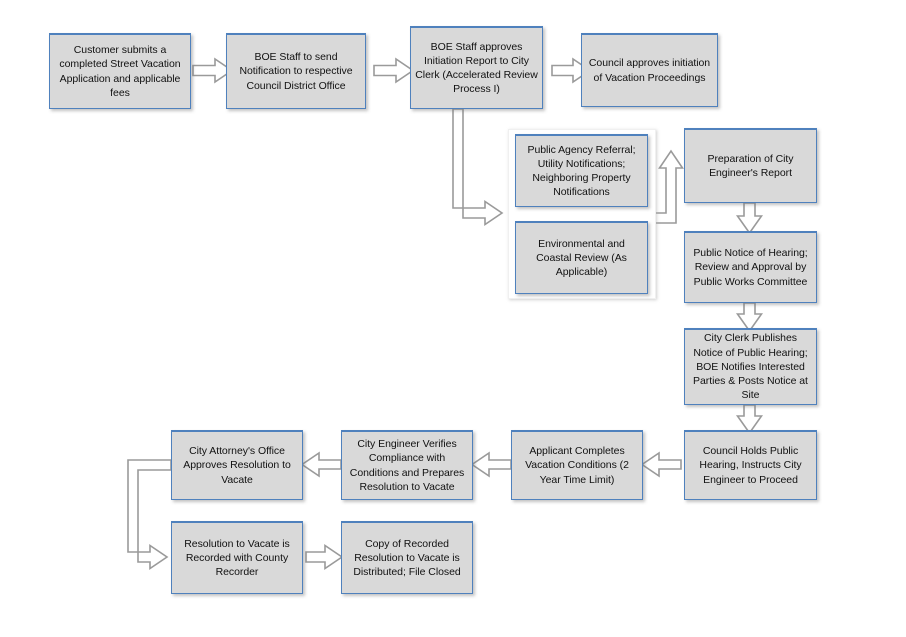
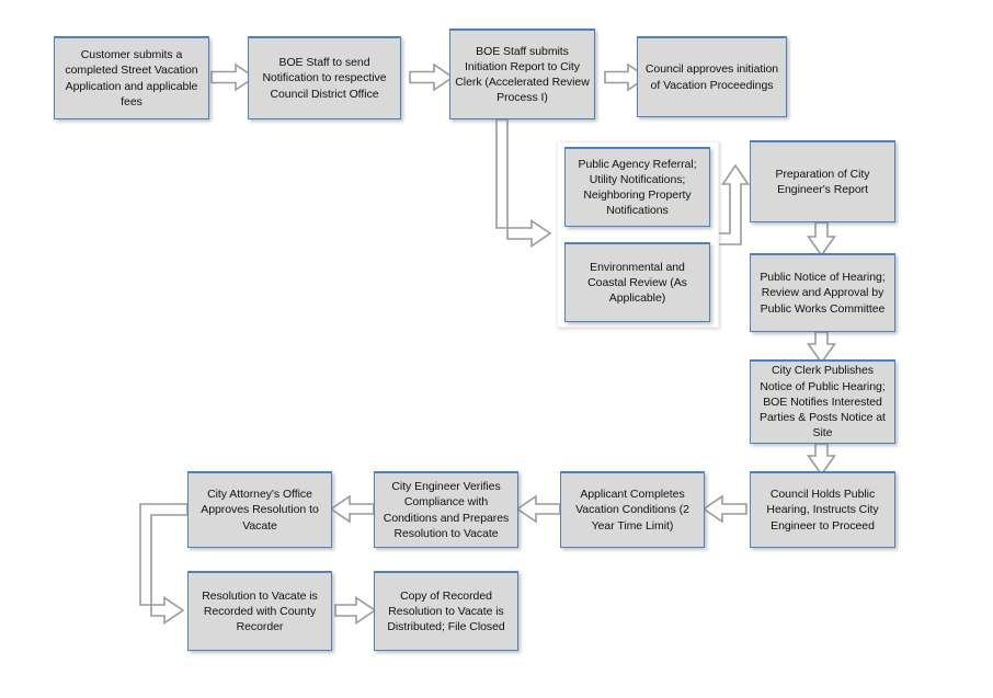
  Customer submits a completed Street Vacation Application and applicable fees
  BOE Staff to send Notification to respective Council District Office
- BOE Staff approves Initiation Report to City Clerk (Accelerated Review Process I)
+ BOE Staff submits Initiation Report to City Clerk (Accelerated Review Process I)
  Council approves initiation of Vacation Proceedings
  Public Agency Referral; Utility Notifications; Neighboring Property Notifications
  Environmental and Coastal Review (As Applicable)
  Preparation of City Engineer's Report
  Public Notice of Hearing; Review and Approval by Public Works Committee
  City Clerk Publishes Notice of Public Hearing; BOE Notifies Interested Parties & Posts Notice at Site
  Council Holds Public Hearing, Instructs City Engineer to Proceed
  Applicant Completes Vacation Conditions (2 Year Time Limit)
  City Engineer Verifies Compliance with Conditions and Prepares Resolution to Vacate
  City Attorney's Office Approves Resolution to Vacate
  Resolution to Vacate is Recorded with County Recorder
  Copy of Recorded Resolution to Vacate is Distributed; File Closed
